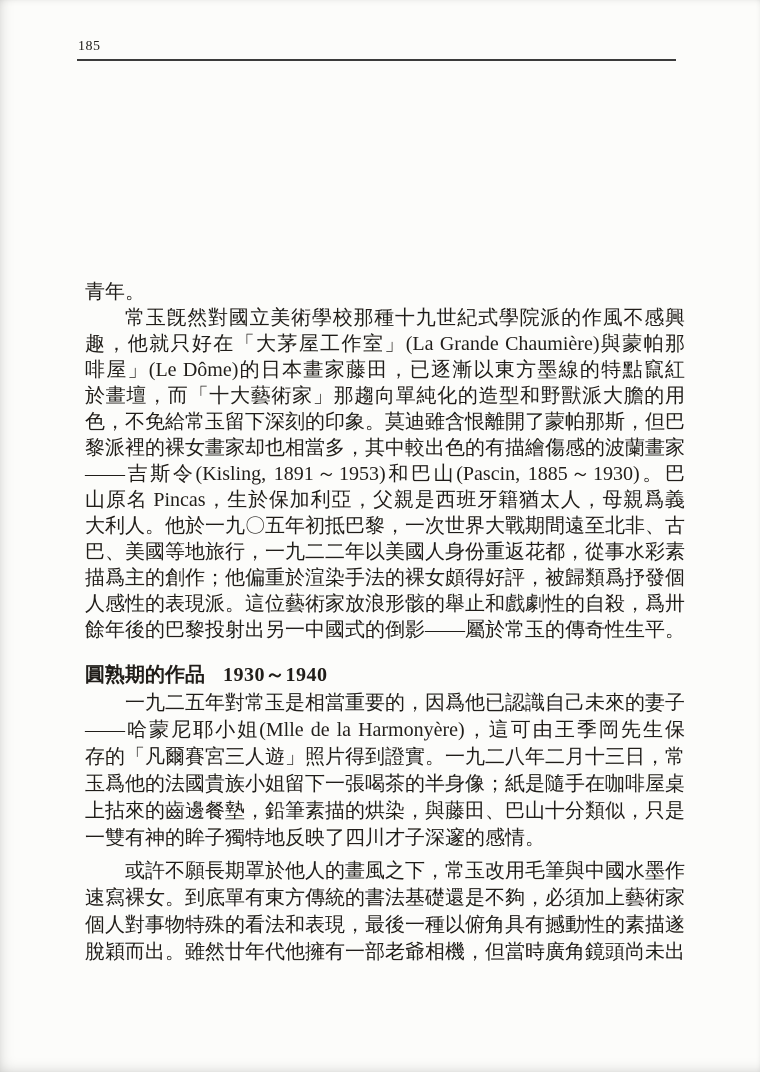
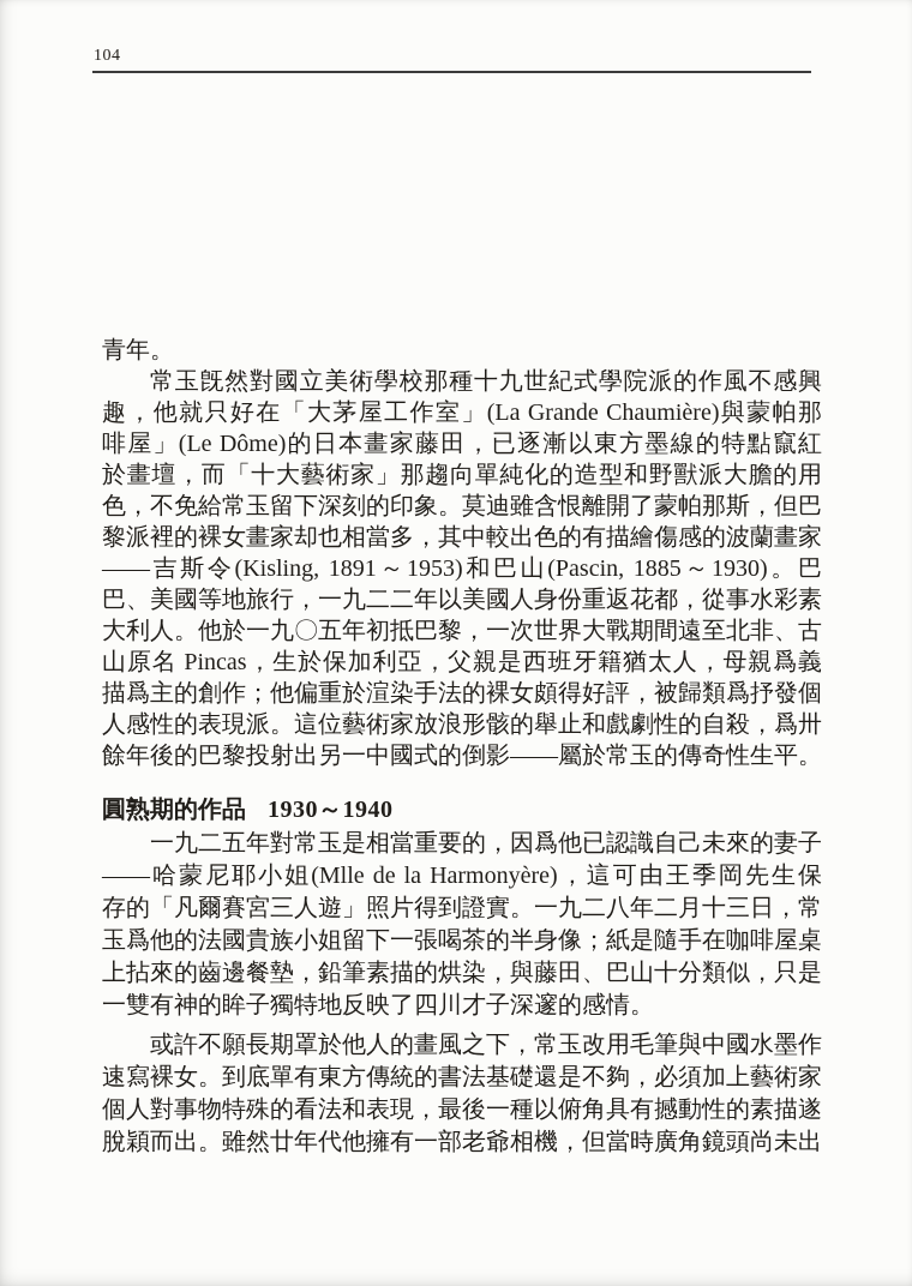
- 185
+ 104
  青年。
  常玉旣然對國立美術學校那種十九世紀式學院派的作風不感興
  趣，他就只好在「大茅屋工作室」(La Grande Chaumière)與蒙帕那
  啡屋」(Le Dôme)的日本畫家藤田，已逐漸以東方墨線的特點竄紅
  於畫壇，而「十大藝術家」那趨向單純化的造型和野獸派大膽的用
  色，不免給常玉留下深刻的印象。莫迪雖含恨離開了蒙帕那斯，但巴
  黎派裡的裸女畫家却也相當多，其中較出色的有描繪傷感的波蘭畫家
  ——吉斯令(Kisling, 1891～1953)和巴山(Pascin, 1885～1930)。巴
- 山原名 Pincas，生於保加利亞，父親是西班牙籍猶太人，母親爲義
+ 巴、美國等地旅行，一九二二年以美國人身份重返花都，從事水彩素
  大利人。他於一九〇五年初抵巴黎，一次世界大戰期間遠至北非、古
- 巴、美國等地旅行，一九二二年以美國人身份重返花都，從事水彩素
+ 山原名 Pincas，生於保加利亞，父親是西班牙籍猶太人，母親爲義
  描爲主的創作；他偏重於渲染手法的裸女頗得好評，被歸類爲抒發個
  人感性的表現派。這位藝術家放浪形骸的舉止和戲劇性的自殺，爲卅
  餘年後的巴黎投射出另一中國式的倒影——屬於常玉的傳奇性生平。
  圓熟期的作品 1930～1940
  一九二五年對常玉是相當重要的，因爲他已認識自己未來的妻子
  ——哈蒙尼耶小姐(Mlle de la Harmonyère)，這可由王季岡先生保
  存的「凡爾賽宮三人遊」照片得到證實。一九二八年二月十三日，常
  玉爲他的法國貴族小姐留下一張喝茶的半身像；紙是隨手在咖啡屋桌
  上拈來的齒邊餐墊，鉛筆素描的烘染，與藤田、巴山十分類似，只是
  一雙有神的眸子獨特地反映了四川才子深邃的感情。
  或許不願長期罩於他人的畫風之下，常玉改用毛筆與中國水墨作
  速寫裸女。到底單有東方傳統的書法基礎還是不夠，必須加上藝術家
  個人對事物特殊的看法和表現，最後一種以俯角具有撼動性的素描遂
  脫穎而出。雖然廿年代他擁有一部老爺相機，但當時廣角鏡頭尚未出
